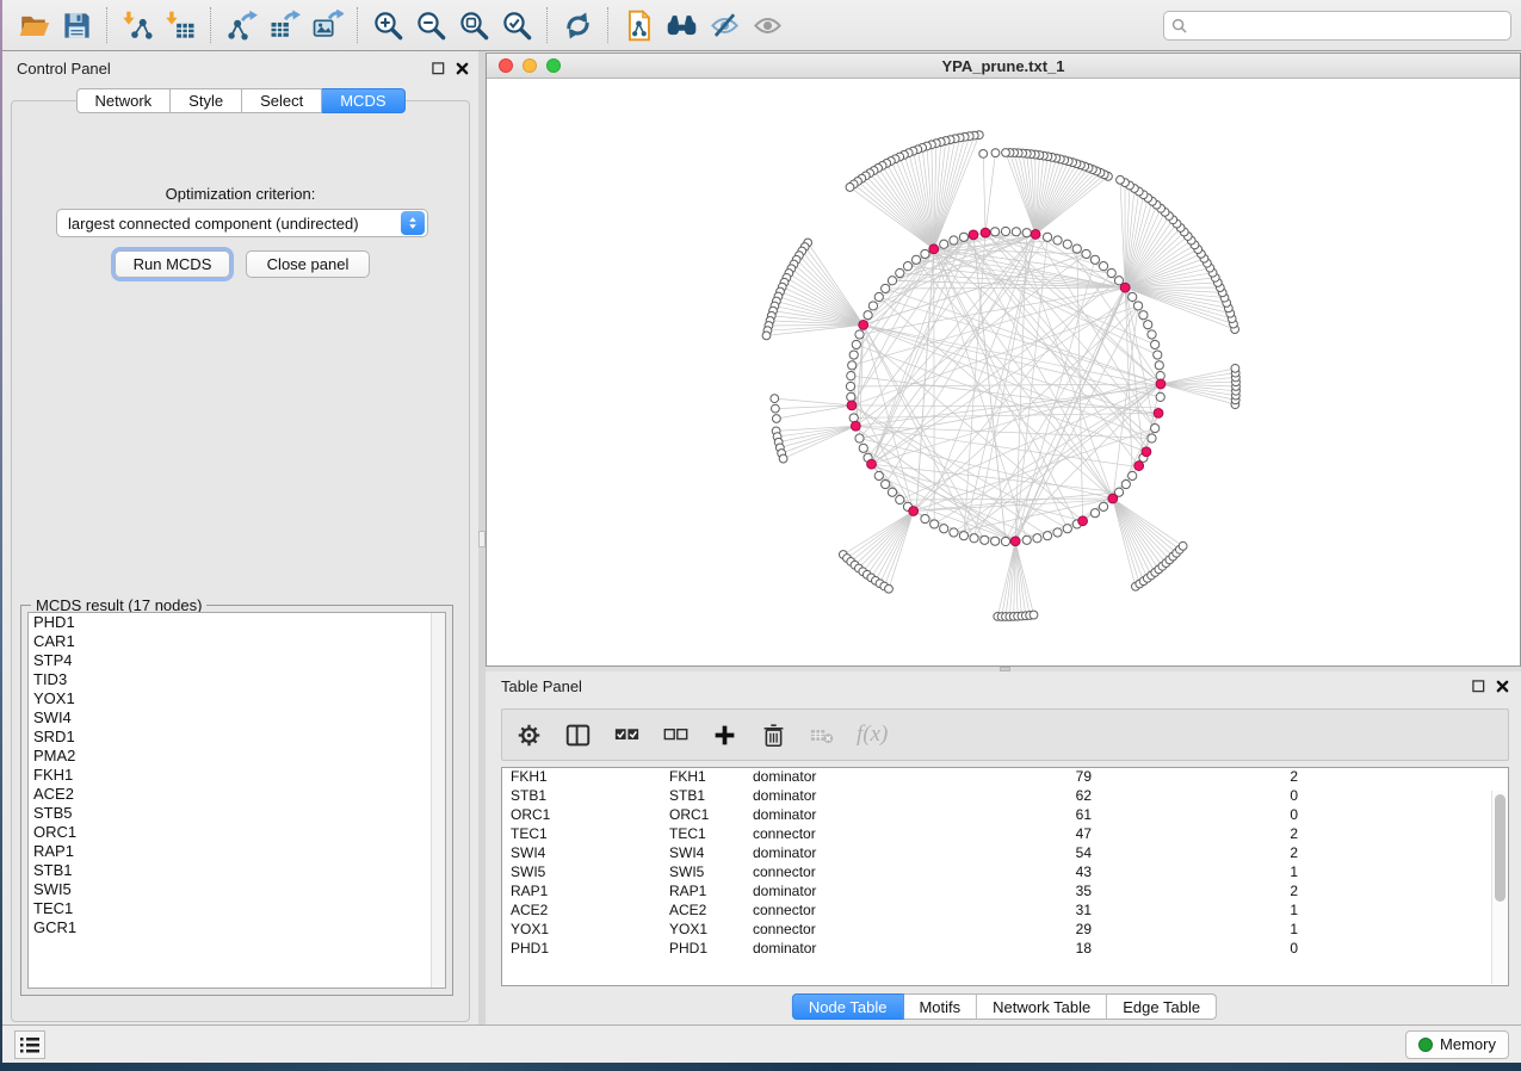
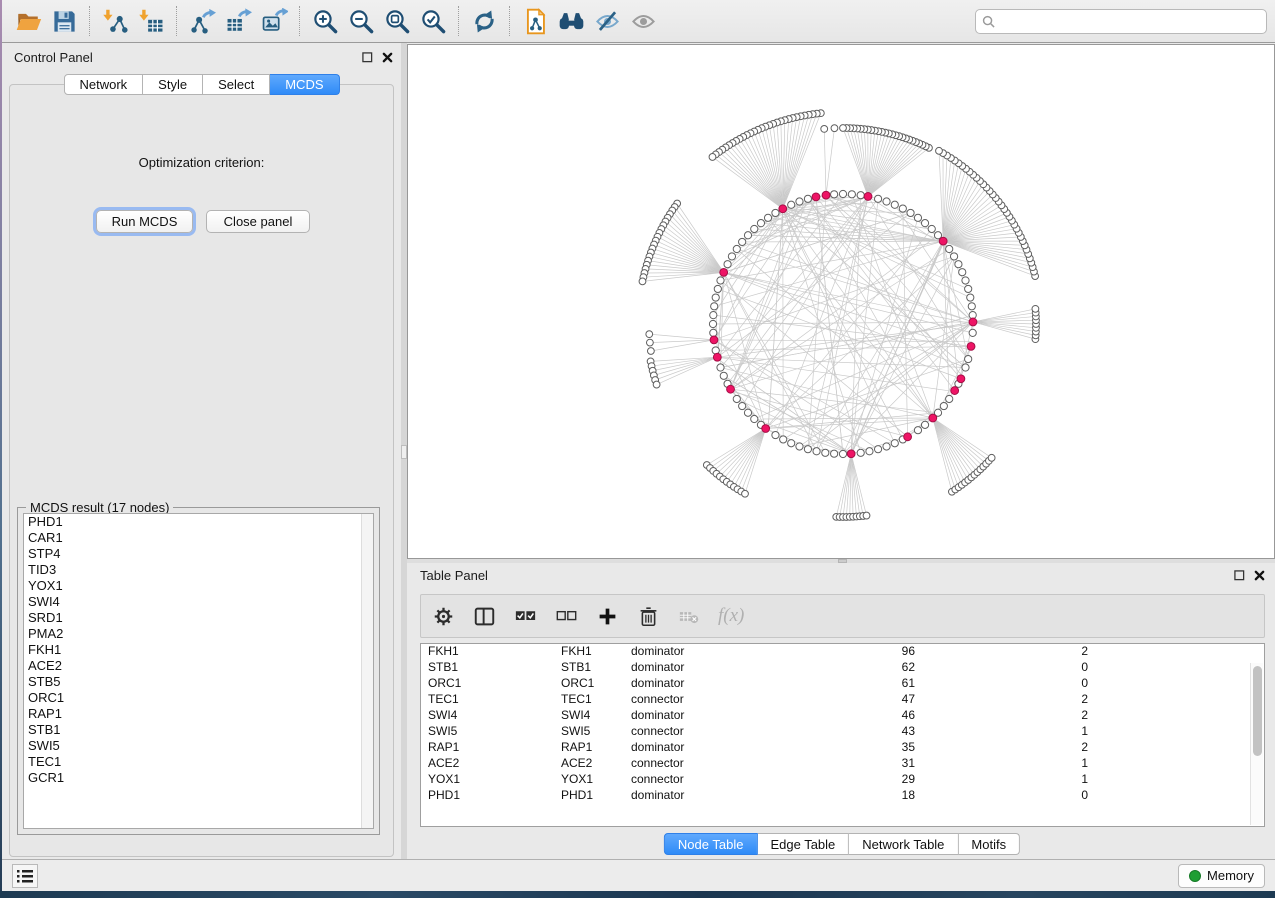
  Control Panel
  Network
  Style
  Select
  MCDS
  Optimization criterion:
- largest connected component (undirected)
  Run MCDS
  Close panel
  MCDS result (17 nodes)
  PHD1
  CAR1
  STP4
  TID3
  YOX1
  SWI4
  SRD1
  PMA2
  FKH1
  ACE2
  STB5
  ORC1
  RAP1
  STB1
  SWI5
  TEC1
  GCR1
- YPA_prune.txt_1
  Table Panel
  f(x)
  FKH1
  FKH1
  dominator
- 79
+ 96
  2
  STB1
  STB1
  dominator
  62
  0
  ORC1
  ORC1
  dominator
  61
  0
  TEC1
  TEC1
  connector
  47
  2
  SWI4
  SWI4
  dominator
- 54
+ 46
  2
  SWI5
  SWI5
  connector
  43
  1
  RAP1
  RAP1
  dominator
  35
  2
  ACE2
  ACE2
  connector
  31
  1
  YOX1
  YOX1
  connector
  29
  1
  PHD1
  PHD1
  dominator
  18
  0
  Node Table
- Motifs
+ Edge Table
  Network Table
- Edge Table
+ Motifs
  Memory
